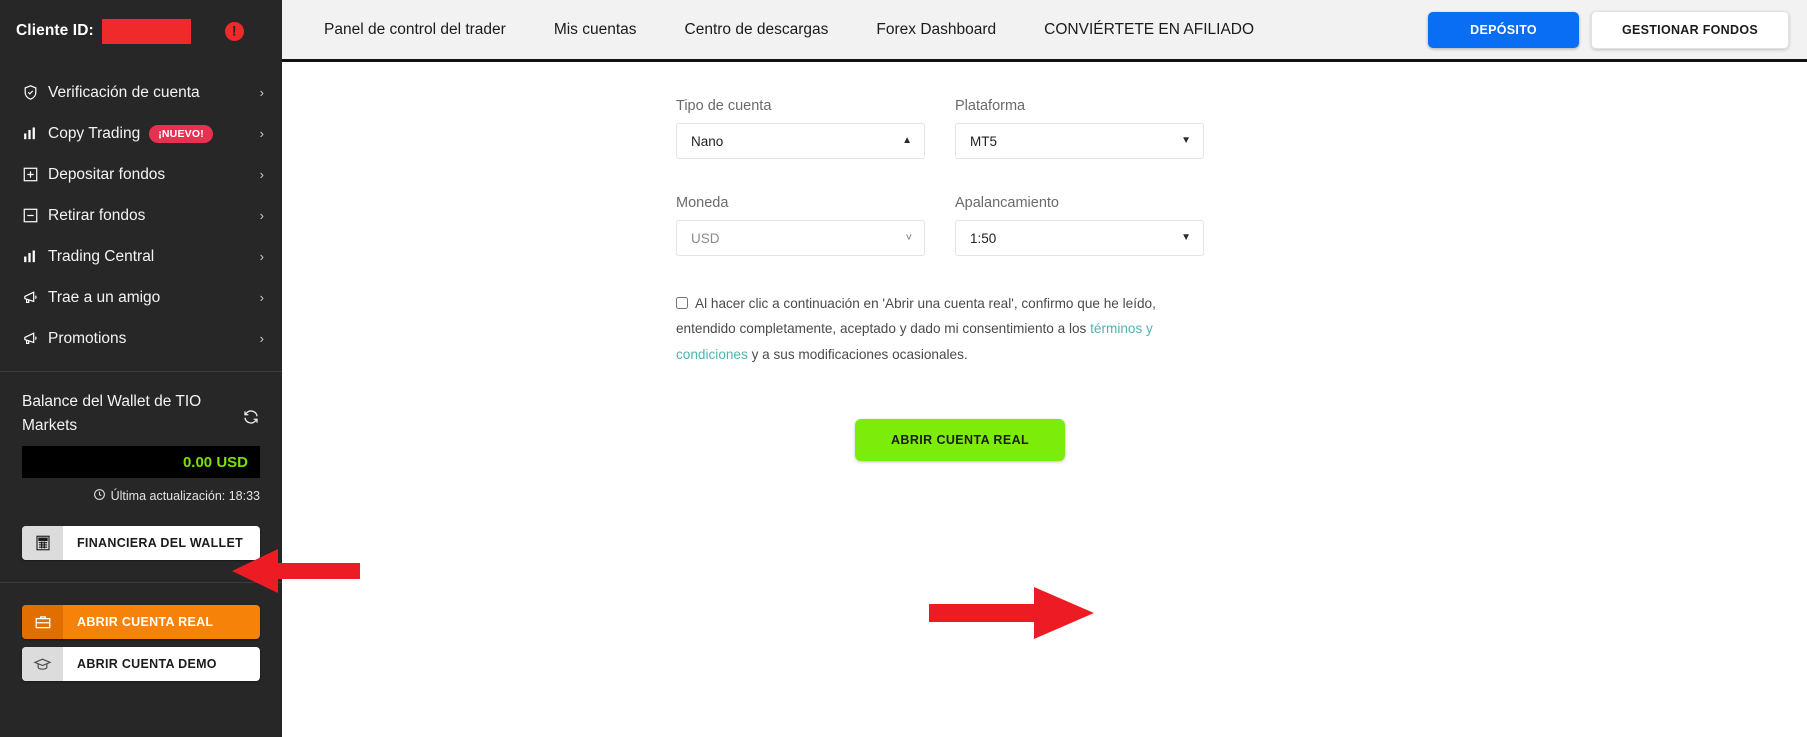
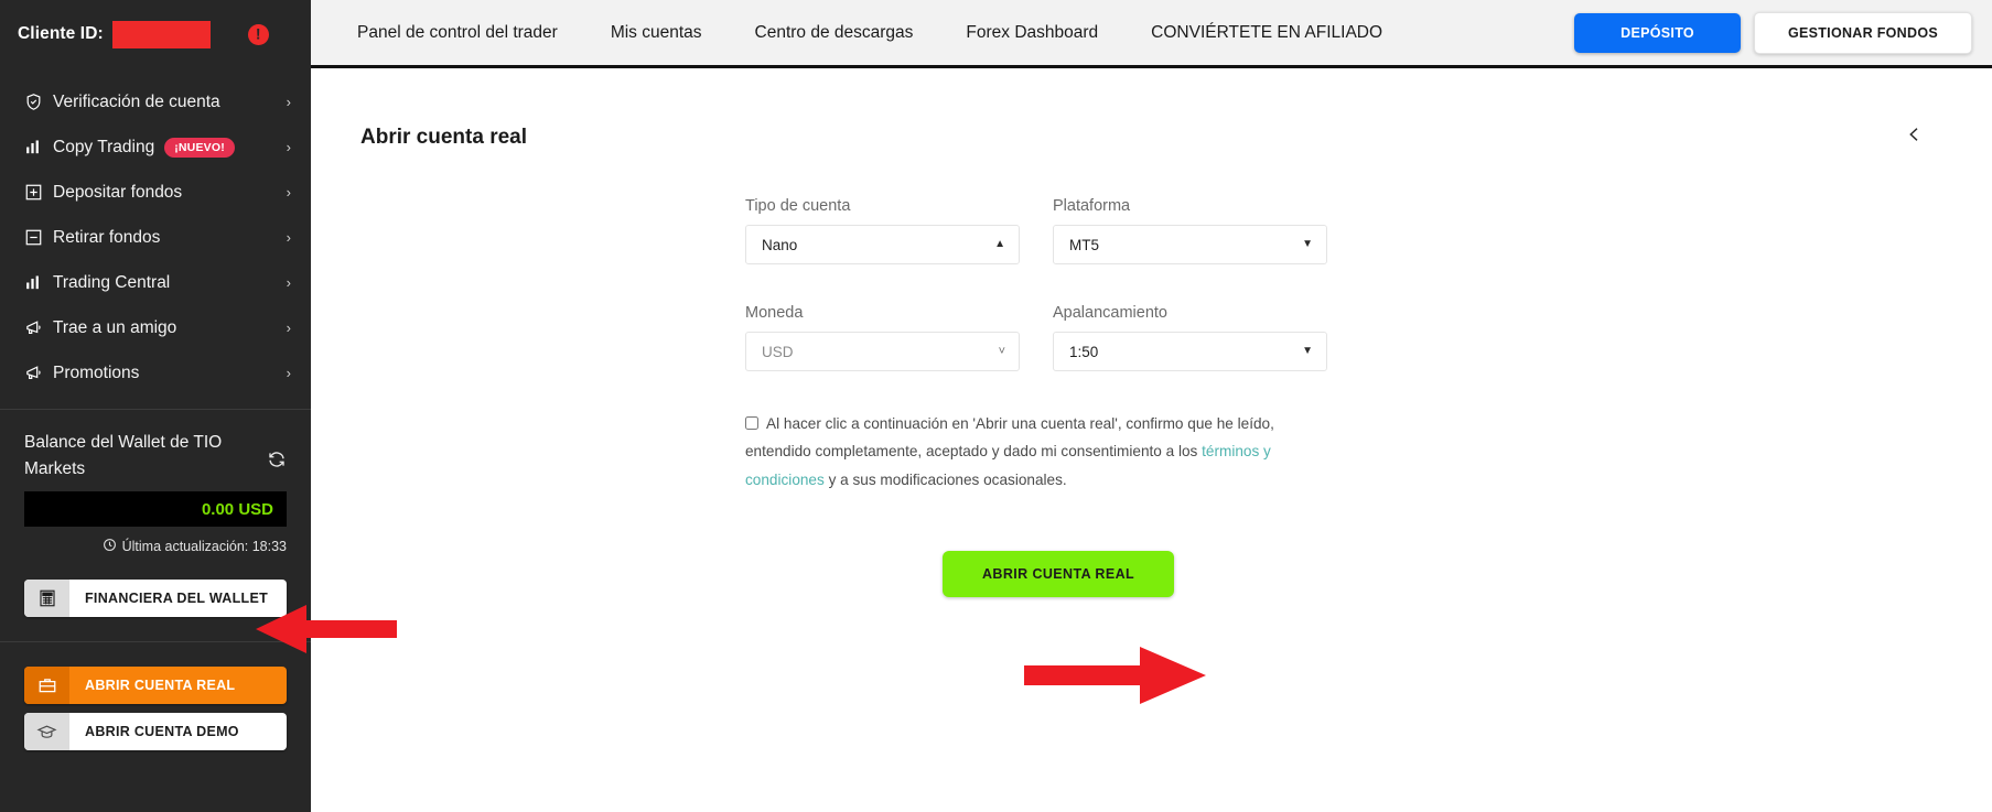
  Cliente ID:
  !
  Panel de control del trader
  Mis cuentas
  Centro de descargas
  Forex Dashboard
  CONVIÉRTETE EN AFILIADO
  DEPÓSITO
  GESTIONAR FONDOS
  Verificación de cuenta
  ›
  Copy Trading
  ¡NUEVO!
  ›
  Depositar fondos
  ›
  Retirar fondos
  ›
  Trading Central
  ›
  Trae a un amigo
  ›
  Promotions
  ›
  Balance del Wallet de TIO Markets
  0.00 USD
  Última actualización: 18:33
  FINANCIERA DEL WALLET
  ABRIR CUENTA REAL
  ABRIR CUENTA DEMO
+ Abrir cuenta real
  Tipo de cuenta
  Nano
  ▲
  Plataforma
  MT5
  ▼
  Moneda
  USD
  ˅
  Apalancamiento
  1:50
  ▼
  Al hacer clic a continuación en 'Abrir una cuenta real', confirmo que he leído, entendido completamente, aceptado y dado mi consentimiento a los términos y condiciones y a sus modificaciones ocasionales.
  ABRIR CUENTA REAL
